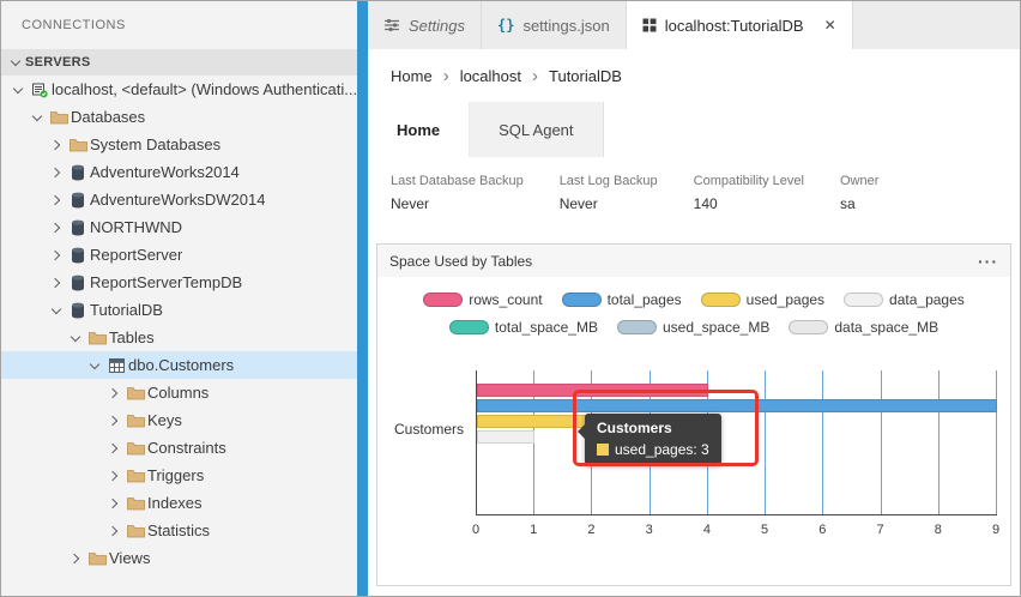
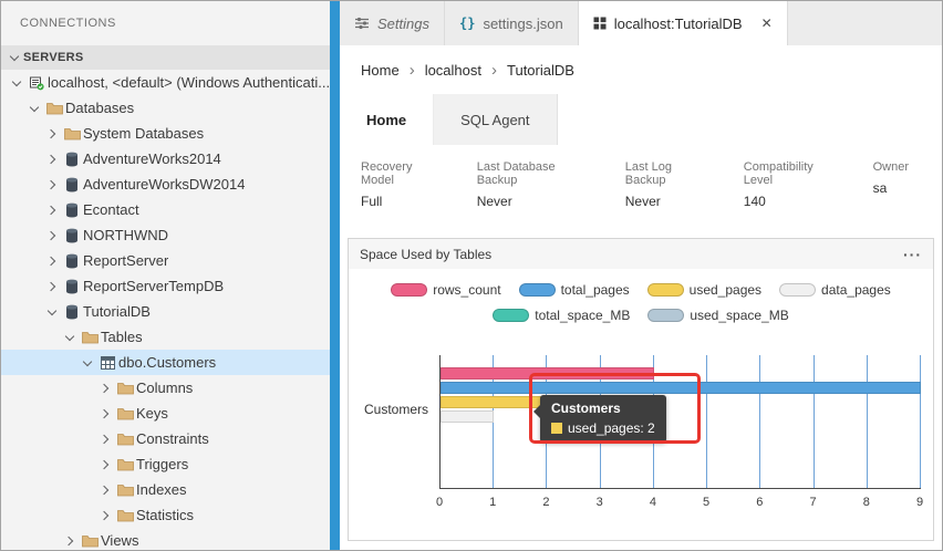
  CONNECTIONS
  SERVERS
  localhost, <default> (Windows Authenticati...
  Databases
  System Databases
  AdventureWorks2014
  AdventureWorksDW2014
+ Econtact
  NORTHWND
  ReportServer
  ReportServerTempDB
  TutorialDB
  Tables
  dbo.Customers
  Columns
  Keys
  Constraints
  Triggers
  Indexes
  Statistics
  Views
  Settings
  {}
  settings.json
  localhost:TutorialDB
  ✕
  Home
  ›
  localhost
  ›
  TutorialDB
  Home
  SQL Agent
+ Recovery Model
+ Full
  Last Database Backup
  Never
  Last Log Backup
  Never
  Compatibility Level
  140
  Owner
  sa
  Space Used by Tables
  ···
  rows_count
  total_pages
  used_pages
  data_pages
  total_space_MB
  used_space_MB
- data_space_MB
  Customers
  Customers
- used_pages: 3
+ used_pages: 2
  0
  1
  2
  3
  4
  5
  6
  7
  8
  9
